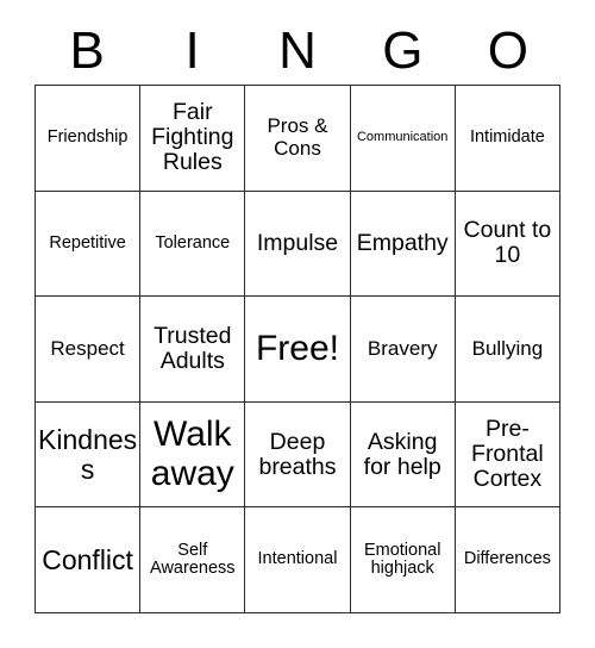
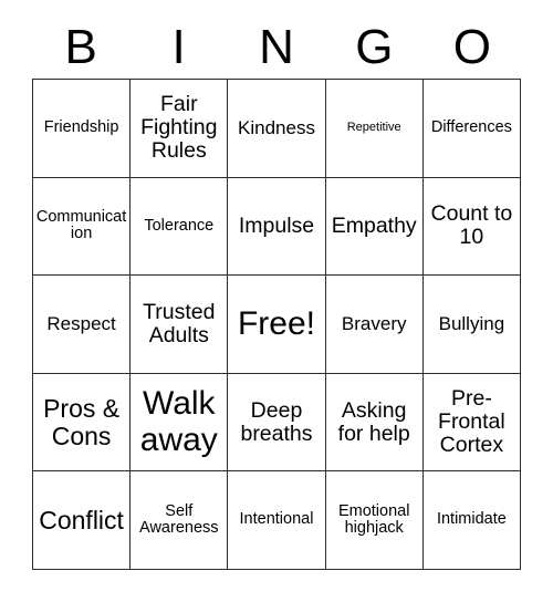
  B
  I
  N
  G
  O
  Friendship
  Fair Fighting Rules
- Pros & Cons
+ Kindness
- Communication
+ Repetitive
- Intimidate
+ Differences
- Repetitive
+ Communication
  Tolerance
  Impulse
  Empathy
  Count to 10
  Respect
  Trusted Adults
  Free!
  Bravery
  Bullying
- Kindness
+ Pros & Cons
  Walk away
  Deep breaths
  Asking for help
  Pre-Frontal Cortex
  Conflict
  Self Awareness
  Intentional
  Emotional highjack
- Differences
+ Intimidate
